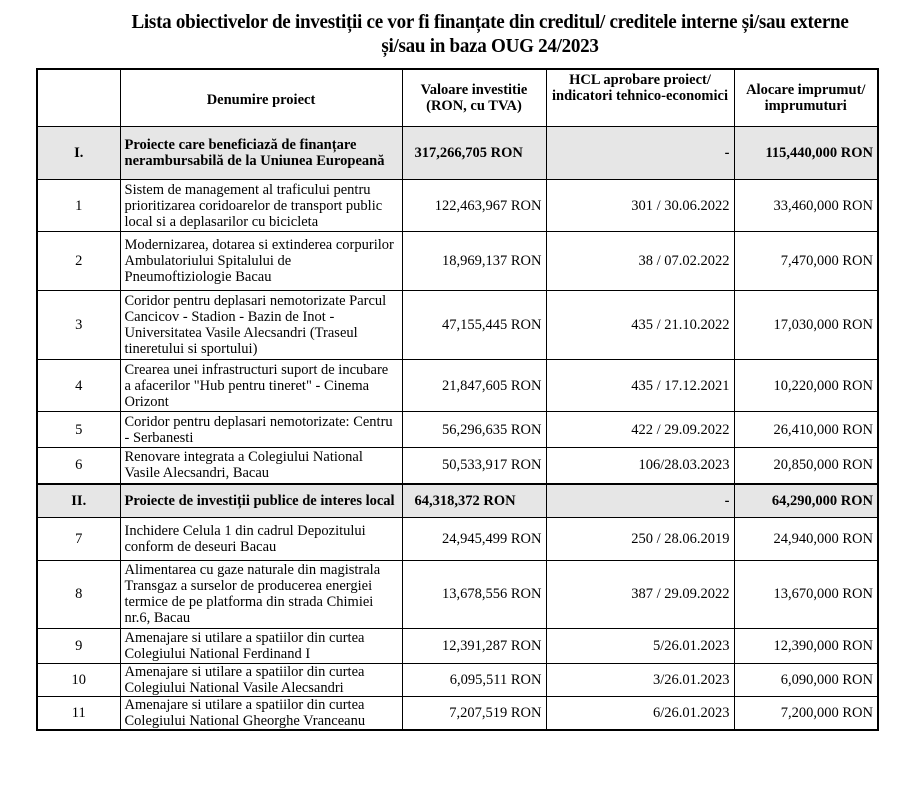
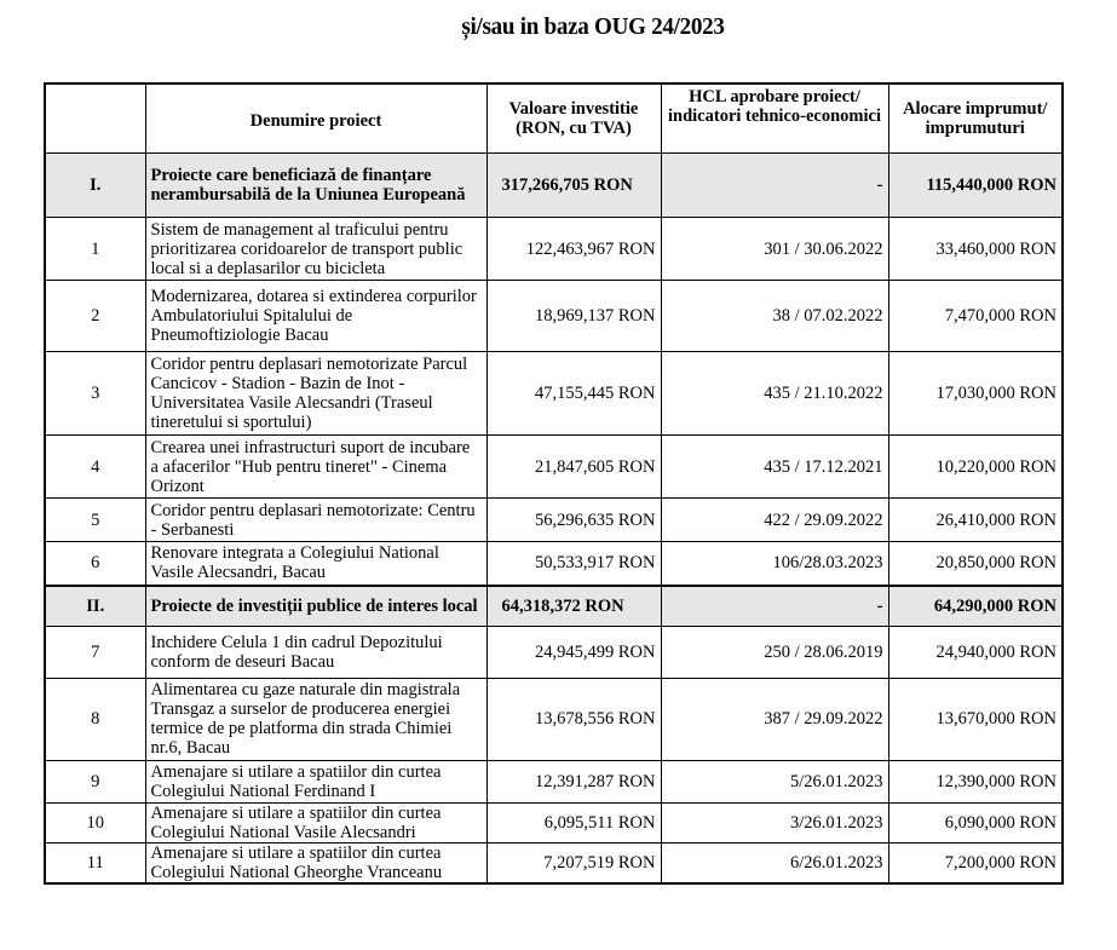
- Lista obiectivelor de investiții ce vor fi finanțate din creditul/ creditele interne și/sau externe
  și/sau in baza OUG 24/2023
  	Denumire proiect	Valoare investitie (RON, cu TVA)	HCL aprobare proiect/ indicatori tehnico-economici	Alocare imprumut/ imprumuturi
  I.	Proiecte care beneficiază de finanțare nerambursabilă de la Uniunea Europeană	317,266,705 RON	-	115,440,000 RON
  1	Sistem de management al traficului pentru prioritizarea coridoarelor de transport public local si a deplasarilor cu bicicleta	122,463,967 RON	301 / 30.06.2022	33,460,000 RON
  2	Modernizarea, dotarea si extinderea corpurilor Ambulatoriului Spitalului de Pneumoftiziologie Bacau	18,969,137 RON	38 / 07.02.2022	7,470,000 RON
  3	Coridor pentru deplasari nemotorizate Parcul Cancicov - Stadion - Bazin de Inot - Universitatea Vasile Alecsandri (Traseul tineretului si sportului)	47,155,445 RON	435 / 21.10.2022	17,030,000 RON
  4	Crearea unei infrastructuri suport de incubare a afacerilor "Hub pentru tineret" - Cinema Orizont	21,847,605 RON	435 / 17.12.2021	10,220,000 RON
  5	Coridor pentru deplasari nemotorizate: Centru - Serbanesti	56,296,635 RON	422 / 29.09.2022	26,410,000 RON
  6	Renovare integrata a Colegiului National Vasile Alecsandri, Bacau	50,533,917 RON	106/28.03.2023	20,850,000 RON
  II.	Proiecte de investiții publice de interes local	64,318,372 RON	-	64,290,000 RON
  7	Inchidere Celula 1 din cadrul Depozitului conform de deseuri Bacau	24,945,499 RON	250 / 28.06.2019	24,940,000 RON
  8	Alimentarea cu gaze naturale din magistrala Transgaz a surselor de producerea energiei termice de pe platforma din strada Chimiei nr.6, Bacau	13,678,556 RON	387 / 29.09.2022	13,670,000 RON
  9	Amenajare si utilare a spatiilor din curtea Colegiului National Ferdinand I	12,391,287 RON	5/26.01.2023	12,390,000 RON
  10	Amenajare si utilare a spatiilor din curtea Colegiului National Vasile Alecsandri	6,095,511 RON	3/26.01.2023	6,090,000 RON
  11	Amenajare si utilare a spatiilor din curtea Colegiului National Gheorghe Vranceanu	7,207,519 RON	6/26.01.2023	7,200,000 RON
